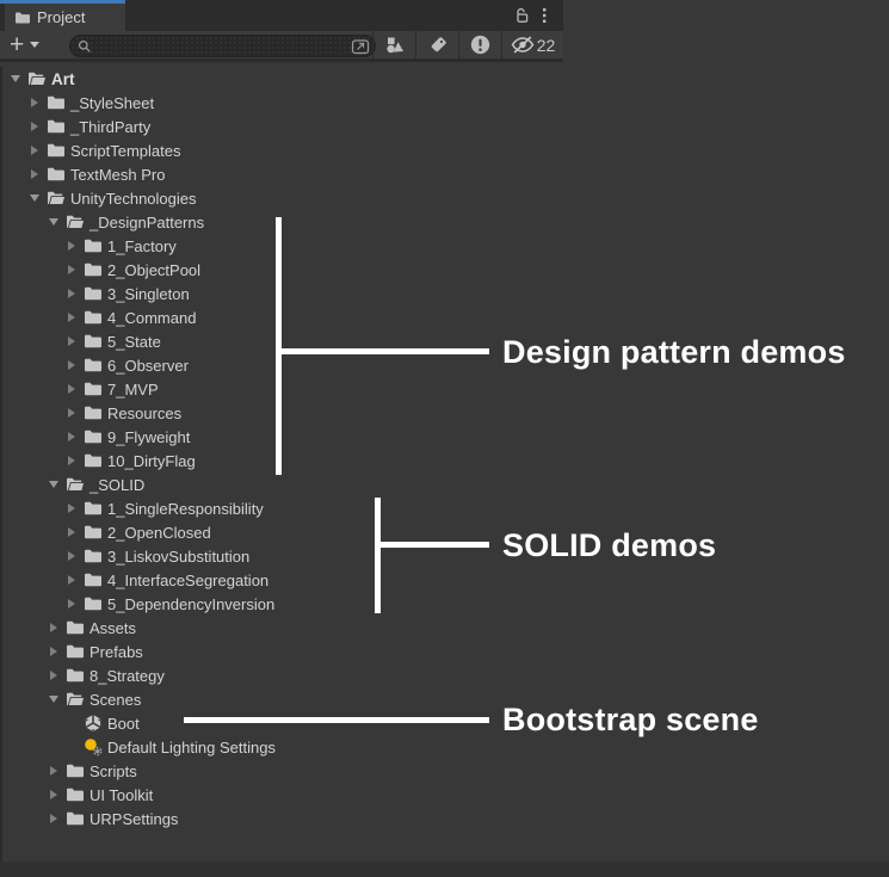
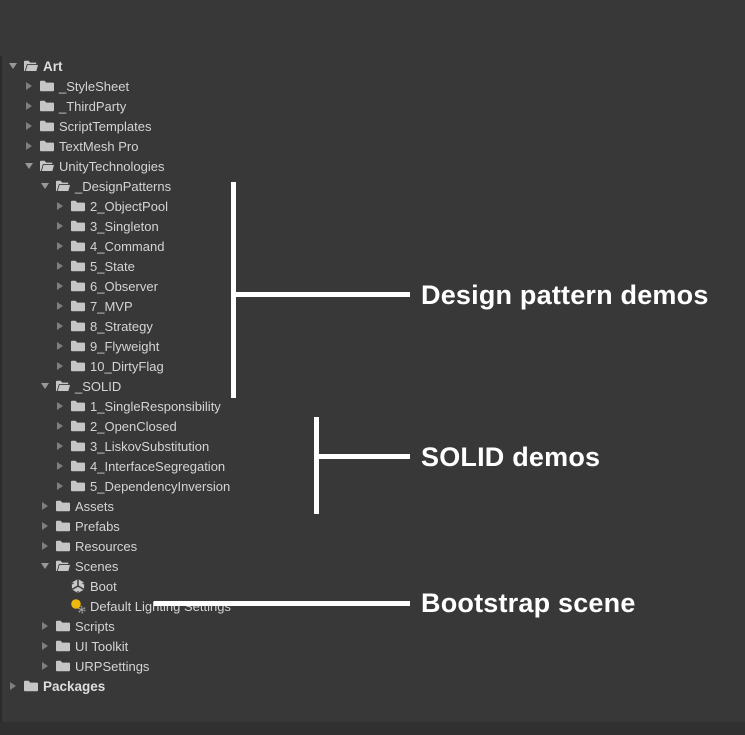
- Project
- +
- 22
  Art
  _StyleSheet
  _ThirdParty
  ScriptTemplates
  TextMesh Pro
  UnityTechnologies
  _DesignPatterns
- 1_Factory
  2_ObjectPool
  3_Singleton
  4_Command
  5_State
  6_Observer
  7_MVP
- Resources
+ 8_Strategy
  9_Flyweight
  10_DirtyFlag
  _SOLID
  1_SingleResponsibility
  2_OpenClosed
  3_LiskovSubstitution
  4_InterfaceSegregation
  5_DependencyInversion
  Assets
  Prefabs
- 8_Strategy
+ Resources
  Scenes
  Boot
  Default Lighting Settings
  Scripts
  UI Toolkit
  URPSettings
+ Packages
  Design pattern demos
  SOLID demos
  Bootstrap scene
